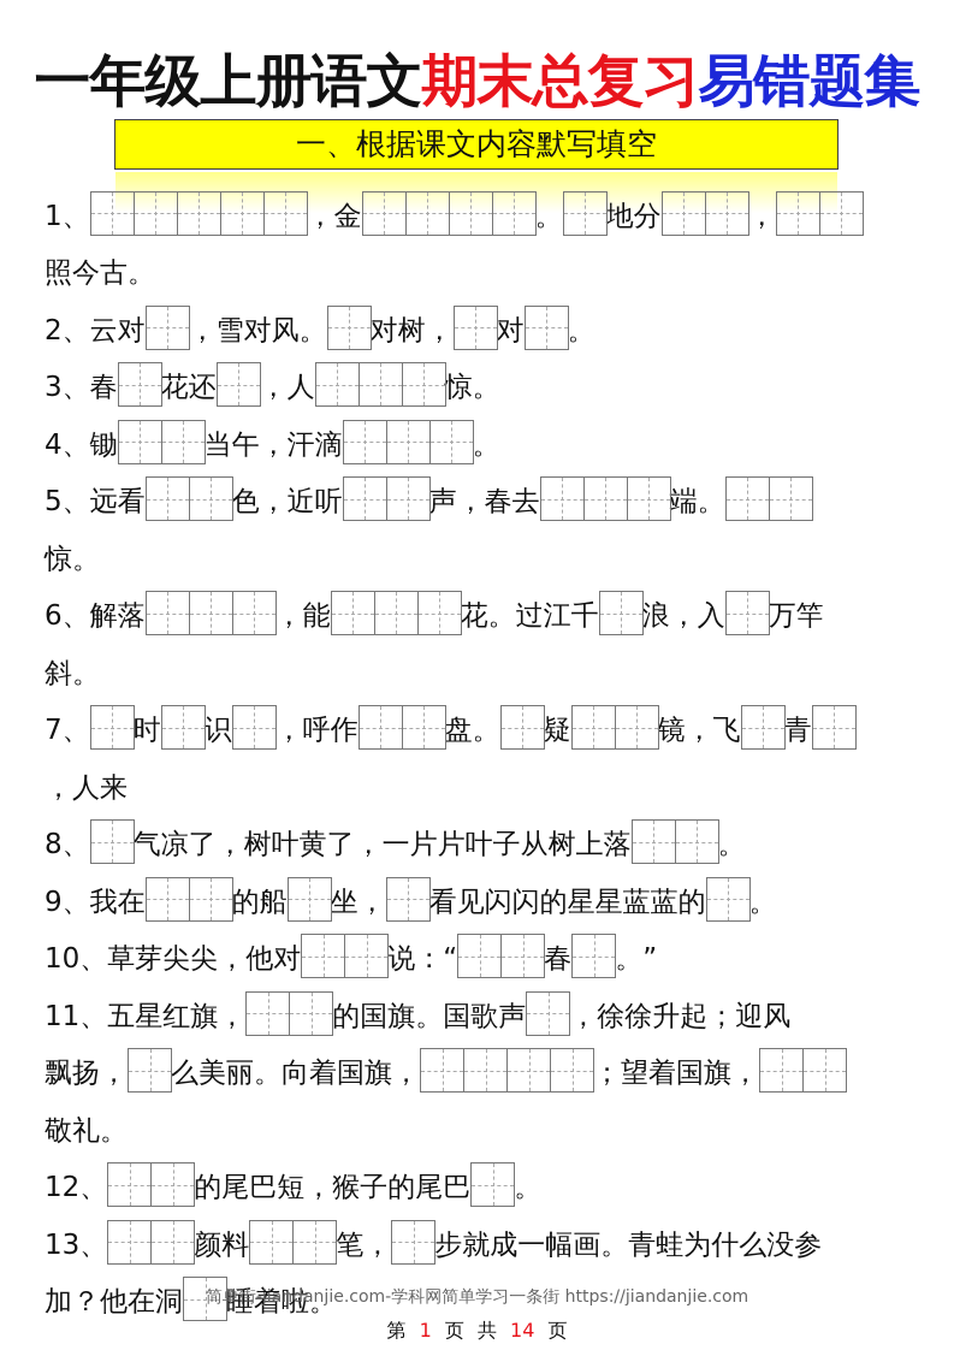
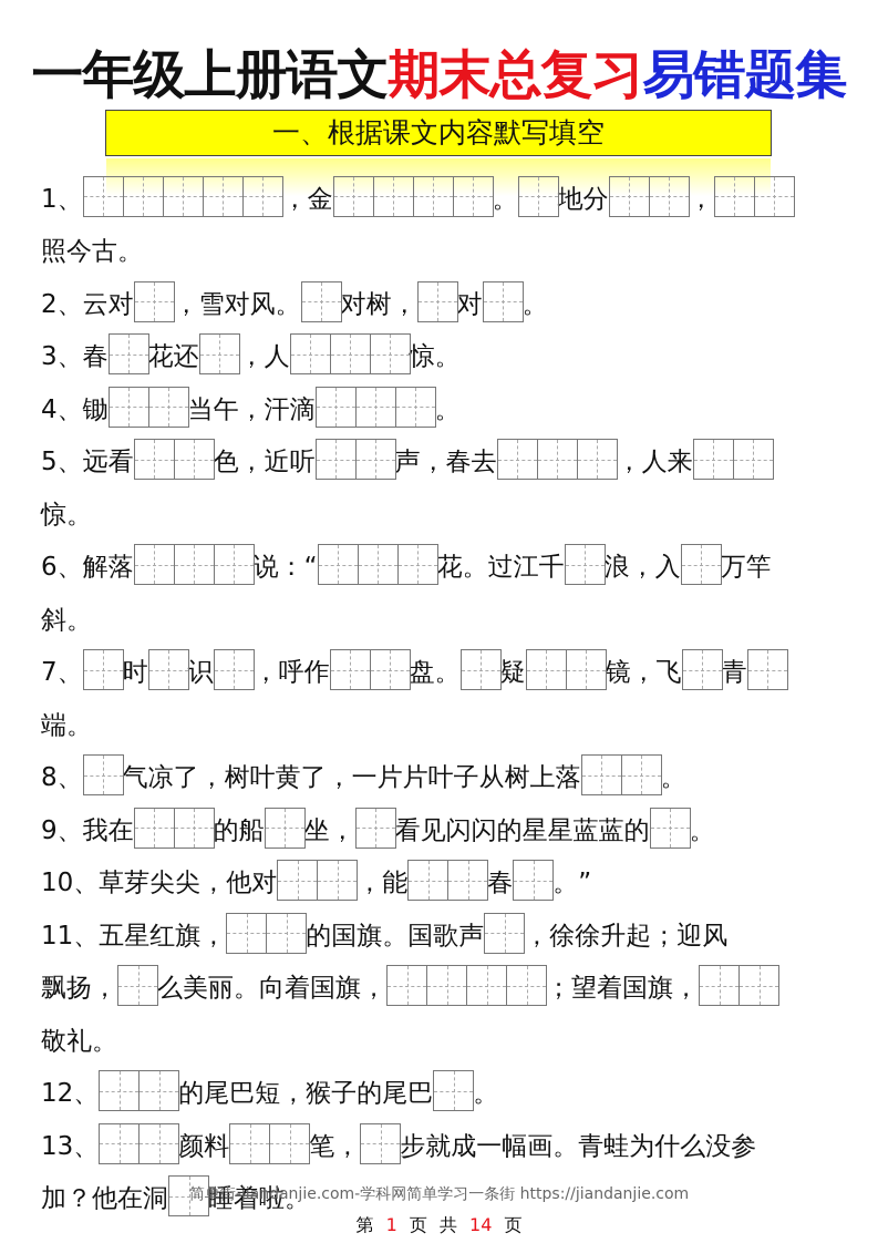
  一年级上册语文期末总复习易错题集
  一、根据课文内容默写填空
  1、 ，金 。 地分 ，
  照今古。
  2、云对 ，雪对风。 对树， 对 。
  3、春 花还 ，人 惊。
  4、锄 当午，汗滴 。
- 5、远看 色，近听 声，春去 端。
+ 5、远看 色，近听 声，春去 ，人来
  惊。
- 6、解落 ，能 花。过江千 浪，入 万竿
+ 6、解落 说：“ 花。过江千 浪，入 万竿
  斜。
  7、 时 识 ，呼作 盘。 疑 镜，飞 青
- ，人来
+ 端。
  8、 气凉了，树叶黄了，一片片叶子从树上落 。
  9、我在 的船 坐， 看见闪闪的星星蓝蓝的 。
- 10、草芽尖尖，他对 说：“ 春 。”
+ 10、草芽尖尖，他对 ，能 春 。”
  11、五星红旗， 的国旗。国歌声 ，徐徐升起；迎风
  飘扬， 么美丽。向着国旗， ；望着国旗，
  敬礼。
  12、 的尾巴短，猴子的尾巴 。
  13、 颜料 笔， 步就成一幅画。青蛙为什么没参
  加？他在洞 睡着啦。
  简单街-jiandanjie.com-学科网简单学习一条街 https://jiandanjie.com
  第 1 页 共 14 页
